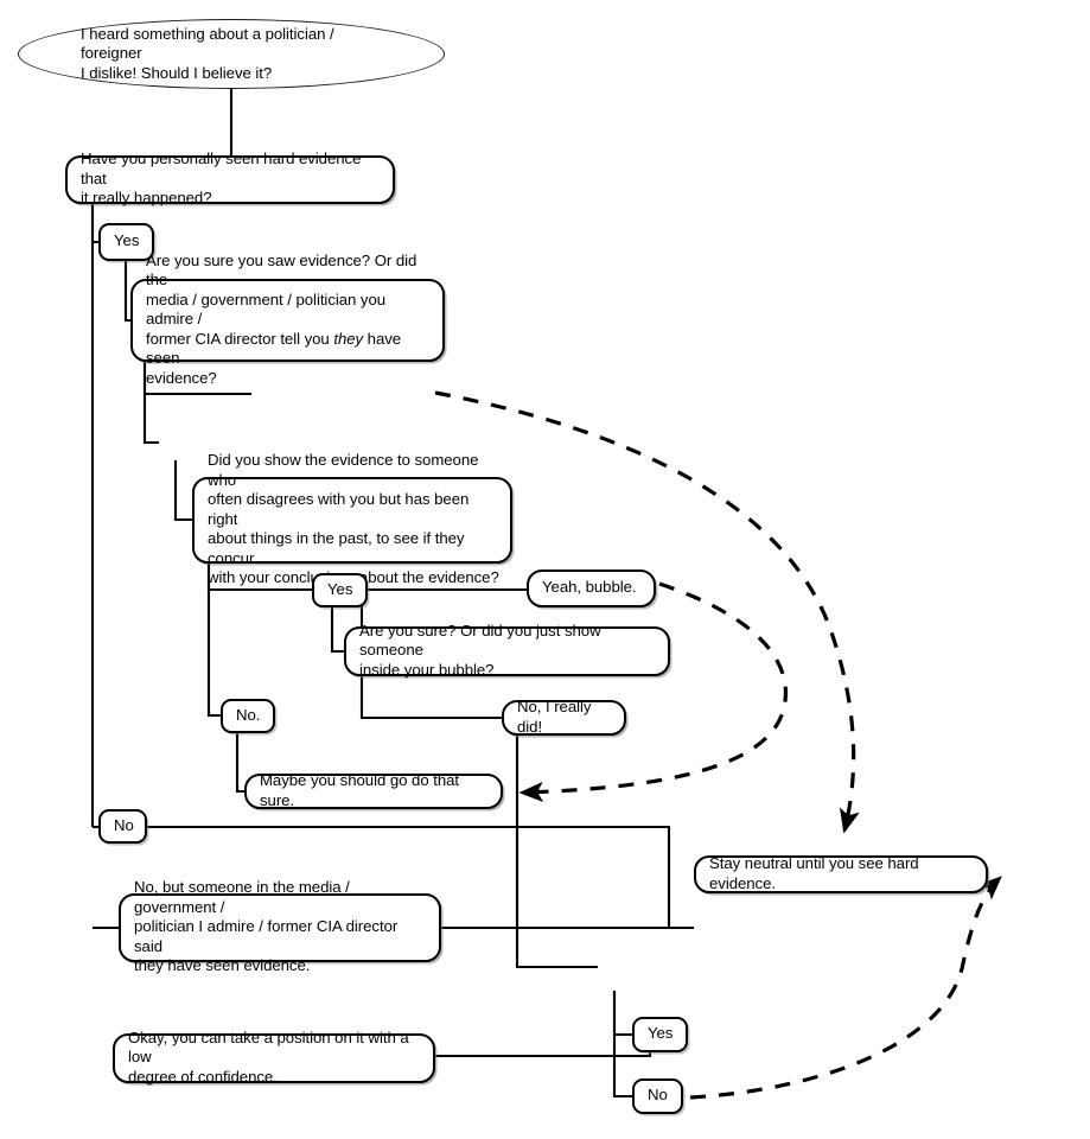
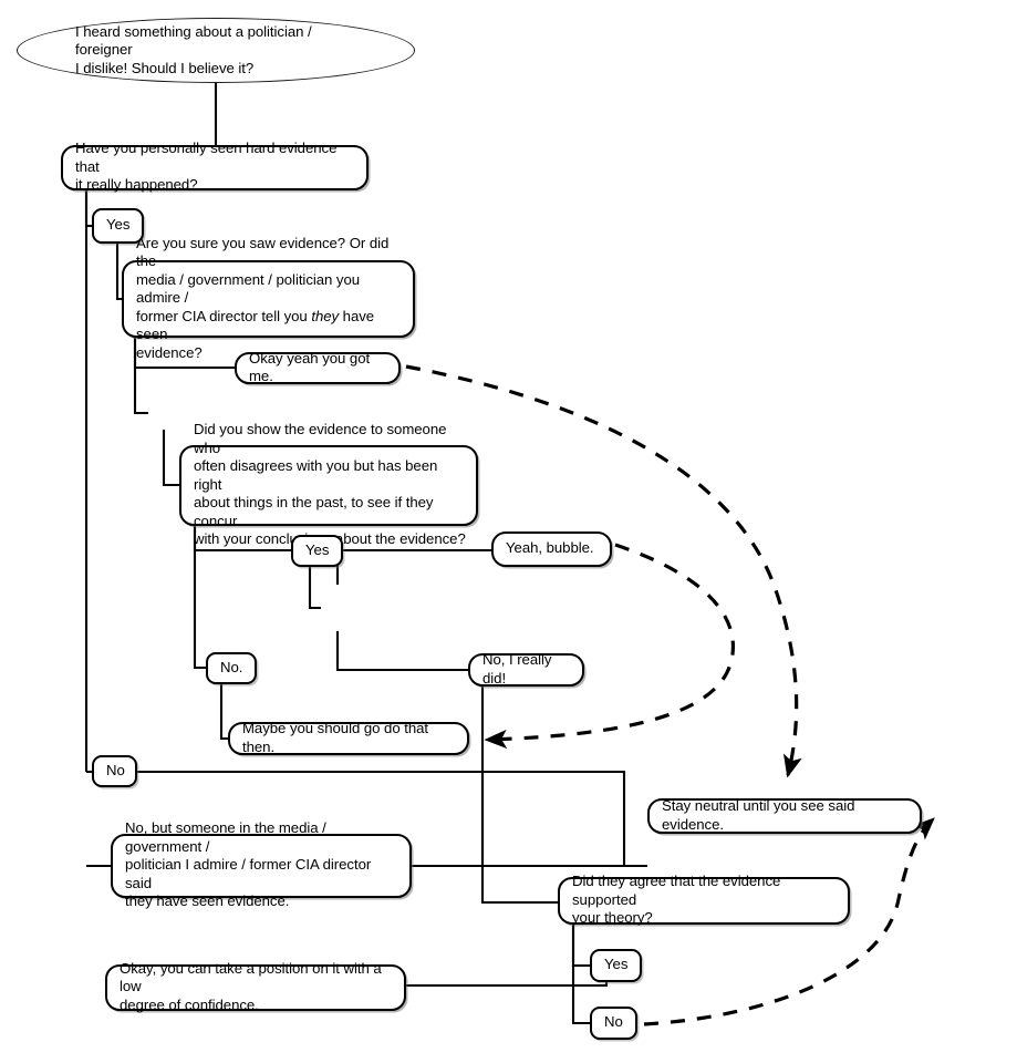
  I heard something about a politician / foreigner
  I dislike! Should I believe it?
  Have you personally seen hard evidence that
  it really happened?
  Yes
  Are you sure you saw evidence? Or did the
  media / government / politician you admire /
  former CIA director tell you they have seen
  evidence?
+ Okay yeah you got me.
  Did you show the evidence to someone who
  often disagrees with you but has been right
  about things in the past, to see if they concur
  with your conclbout the evidence?
  Yes
  Yeah, bubble.
- Are you sure? Or did you just show someone
- inside your bubble?
  No.
  No, I really did!
- Maybe you should go do that sure.
+ Maybe you should go do that then.
  No
  No, but someone in the media / government /
  politician I admire / former CIA director said
  they have seen evidence.
- Stay neutral until you see hard evidence.
+ Stay neutral until you see said evidence.
+ Did they agree that the evidence supported
+ your theory?
  Yes
  No
  Okay, you can take a position on it with a low
  degree of confidence.
